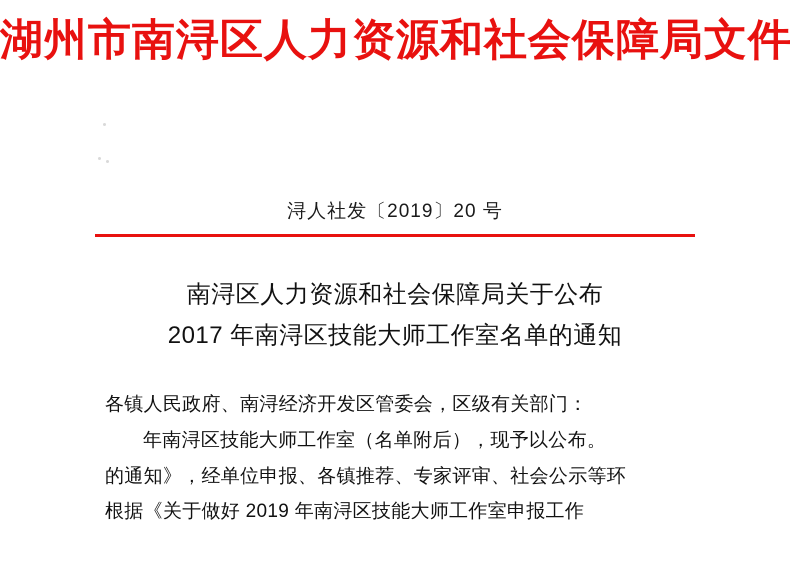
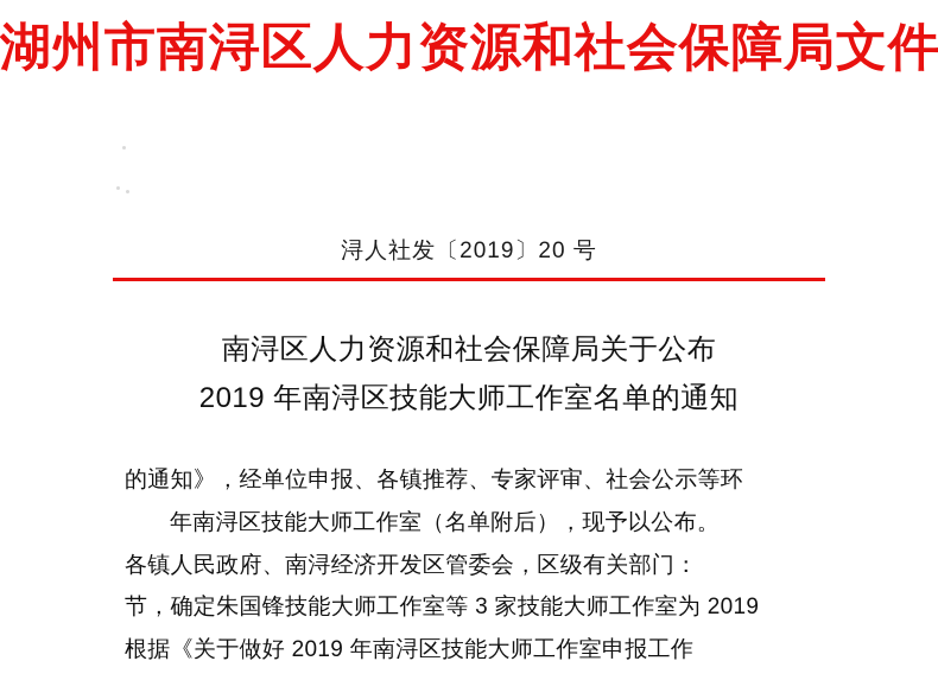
  湖州市南浔区人力资源和社会保障局文件
  浔人社发〔2019〕20 号
  南浔区人力资源和社会保障局关于公布
- 2017 年南浔区技能大师工作室名单的通知
+ 2019 年南浔区技能大师工作室名单的通知
- 各镇人民政府、南浔经济开发区管委会，区级有关部门：
+ 的通知》，经单位申报、各镇推荐、专家评审、社会公示等环
  年南浔区技能大师工作室（名单附后），现予以公布。
- 的通知》，经单位申报、各镇推荐、专家评审、社会公示等环
+ 各镇人民政府、南浔经济开发区管委会，区级有关部门：
+ 节，确定朱国锋技能大师工作室等 3 家技能大师工作室为 2019
  根据《关于做好 2019 年南浔区技能大师工作室申报工作
